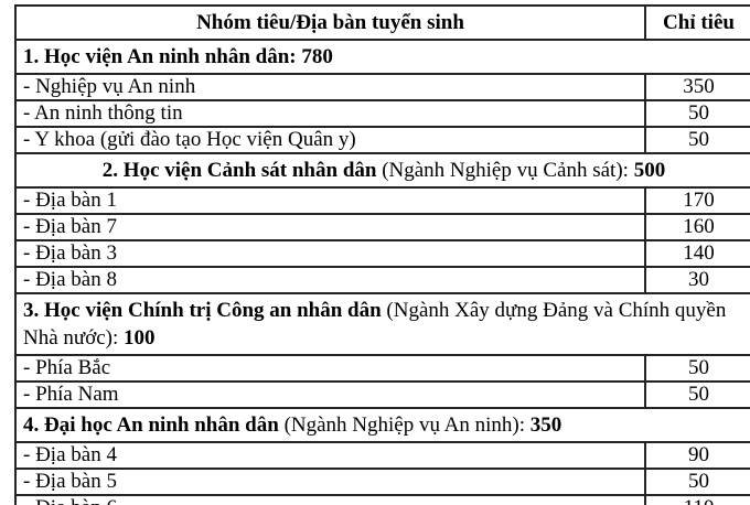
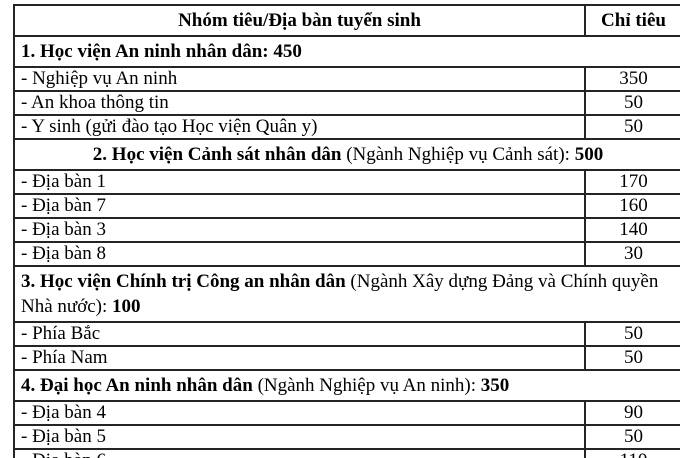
  Nhóm tiêu/Địa bàn tuyển sinh	Chỉ tiêu
- 1. Học viện An ninh nhân dân: 780
+ 1. Học viện An ninh nhân dân: 450
  - Nghiệp vụ An ninh	350
- - An ninh thông tin	50
+ - An khoa thông tin	50
- - Y khoa (gửi đào tạo Học viện Quân y)	50
+ - Y sinh (gửi đào tạo Học viện Quân y)	50
  2. Học viện Cảnh sát nhân dân (Ngành Nghiệp vụ Cảnh sát): 500
  - Địa bàn 1	170
  - Địa bàn 7	160
  - Địa bàn 3	140
  - Địa bàn 8	30
  3. Học viện Chính trị Công an nhân dân (Ngành Xây dựng Đảng và Chính quyền Nhà nước): 100
  - Phía Bắc	50
  - Phía Nam	50
  4. Đại học An ninh nhân dân (Ngành Nghiệp vụ An ninh): 350
  - Địa bàn 4	90
  - Địa bàn 5	50
